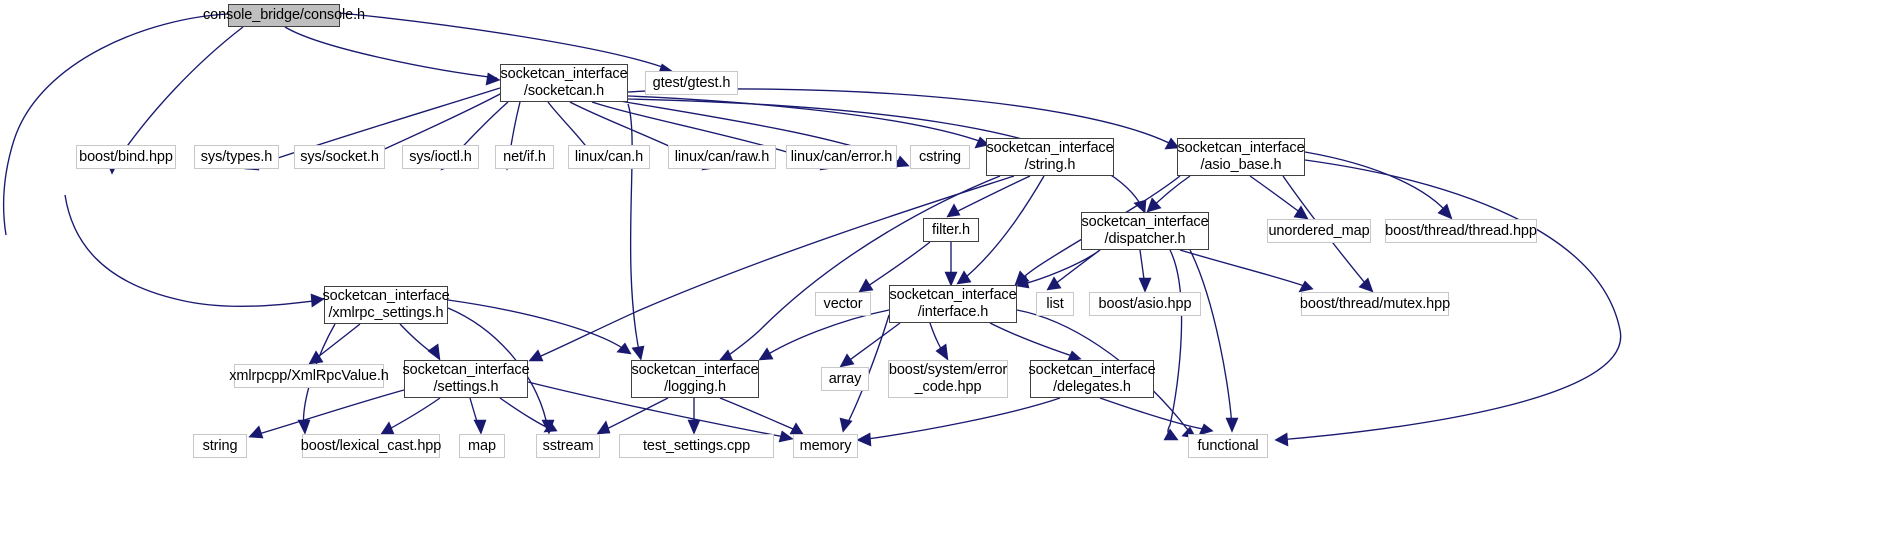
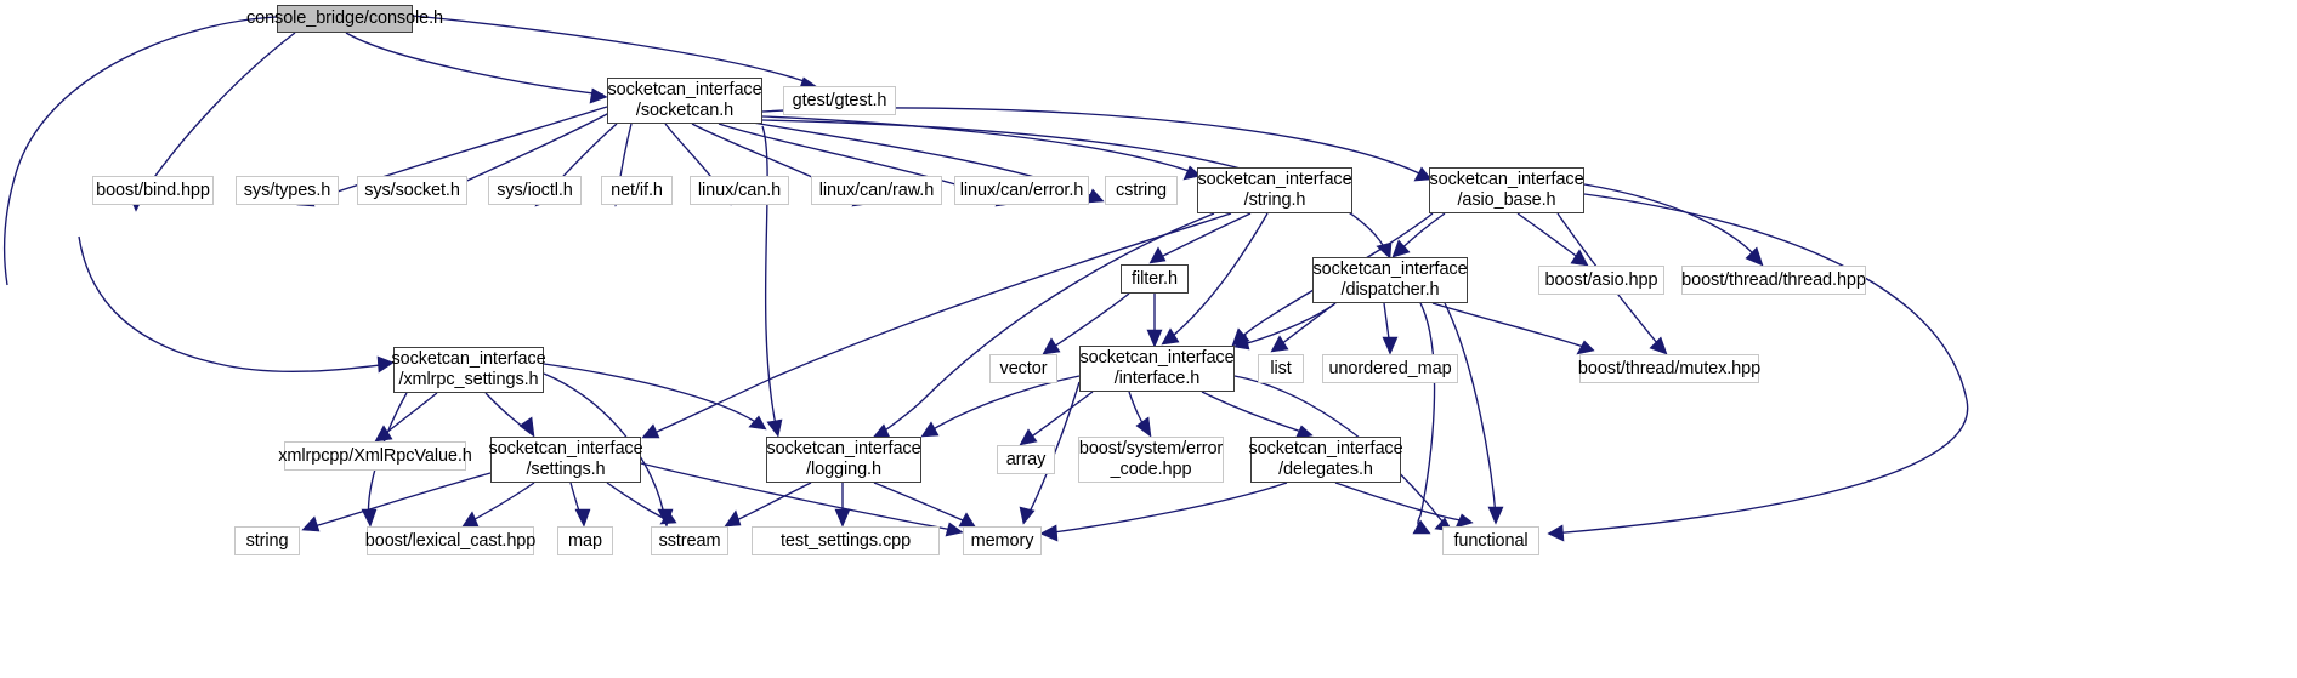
  console_bridge/console.h
  socketcan_interface
  /socketcan.h
  gtest/gtest.h
  boost/bind.hpp
  sys/types.h
  sys/socket.h
  sys/ioctl.h
  net/if.h
  linux/can.h
  linux/can/raw.h
  linux/can/error.h
  cstring
  socketcan_interface
  /string.h
  socketcan_interface
  /asio_base.h
  filter.h
  socketcan_interface
  /dispatcher.h
- unordered_map
+ boost/asio.hpp
  boost/thread/thread.hpp
  vector
  socketcan_interface
  /interface.h
  list
- boost/asio.hpp
+ unordered_map
  boost/thread/mutex.hpp
  socketcan_interface
  /xmlrpc_settings.h
  xmlrpcpp/XmlRpcValue.h
  socketcan_interface
  /settings.h
  socketcan_interface
  /logging.h
  array
  boost/system/error
  _code.hpp
  socketcan_interface
  /delegates.h
  string
  boost/lexical_cast.hpp
  map
  sstream
  test_settings.cpp
  memory
  functional
